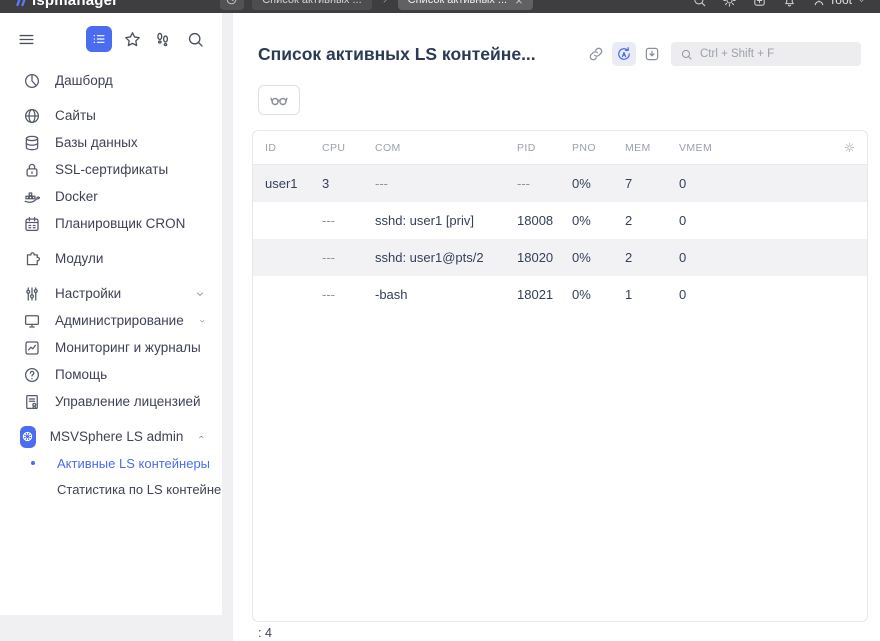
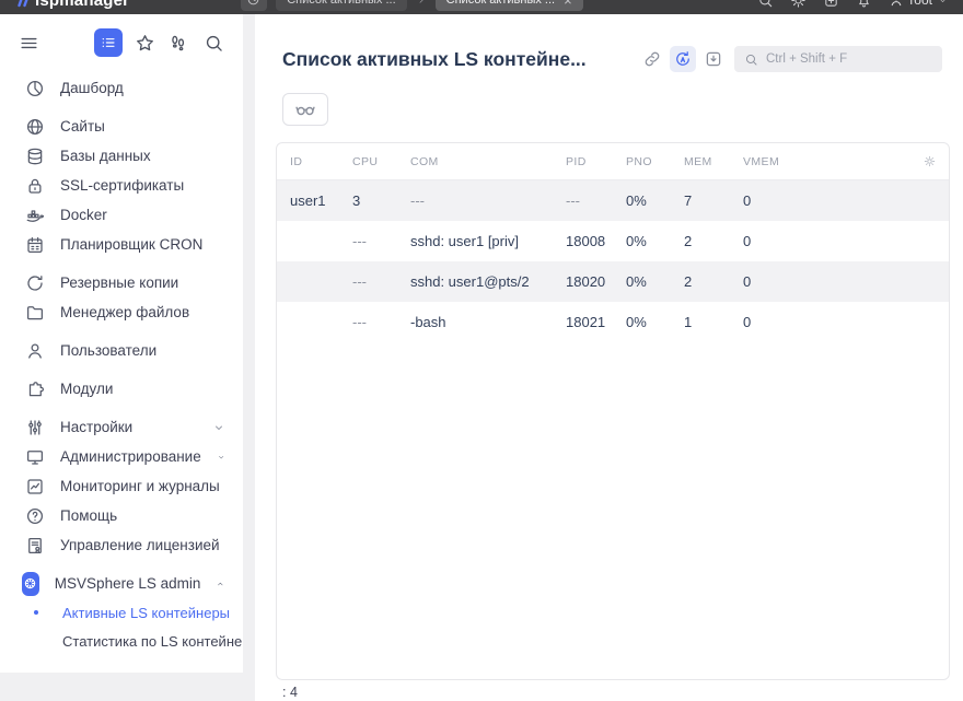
  ispmanager
  Список активных ...
  Список активных ...
  ×
  root
  Дашборд
  Сайты
  Базы данных
  SSL-сертификаты
  Docker
  Планировщик CRON
+ Резервные копии
+ Менеджер файлов
+ Пользователи
  Модули
  Настройки
  Администрирование
  Мониторинг и журналы
  Помощь
  Управление лицензией
  MSVSphere LS admin
  Активные LS контейнеры
  Статистика по LS контейне
  Список активных LS контейне...
  Ctrl + Shift + F
  ID
  CPU
  COM
  PID
  PNO
  MEM
  VMEM
  user1
  3
  ---
  ---
  0%
  7
  0
  ---
  sshd: user1 [priv]
  18008
  0%
  2
  0
  ---
  sshd: user1@pts/2
  18020
  0%
  2
  0
  ---
  -bash
  18021
  0%
  1
  0
  : 4
